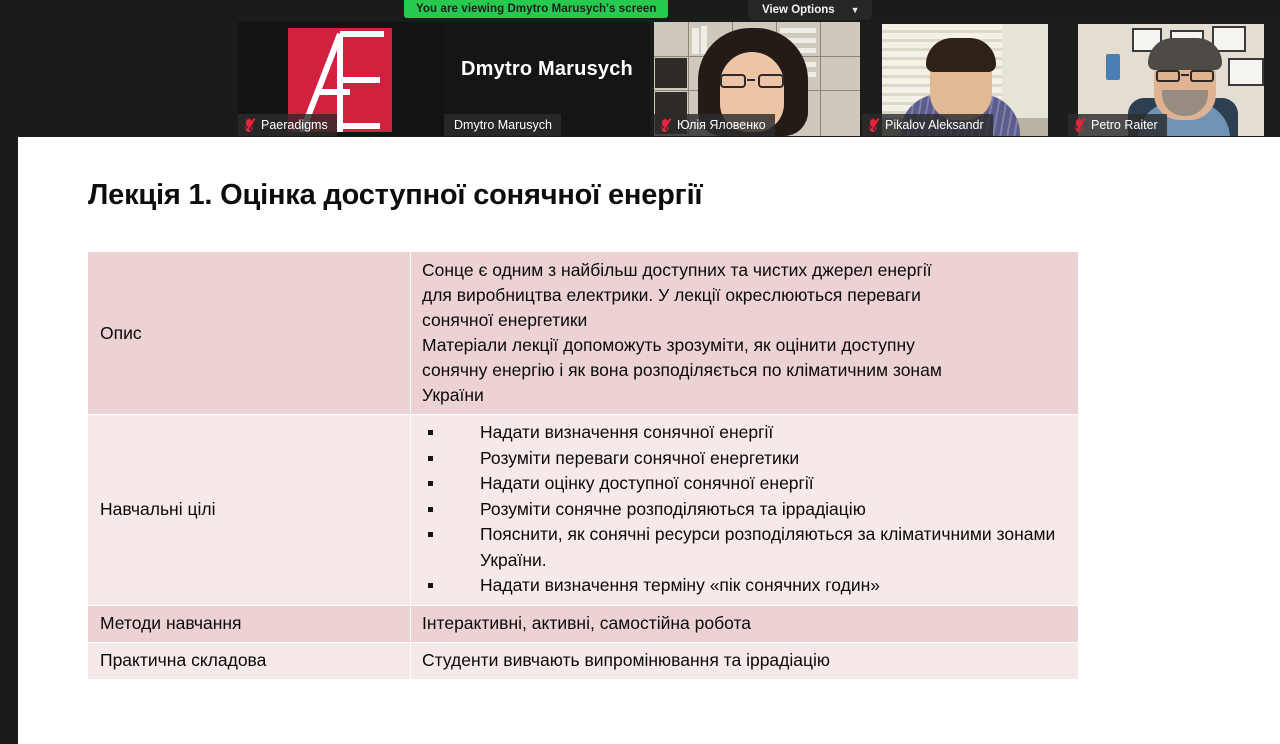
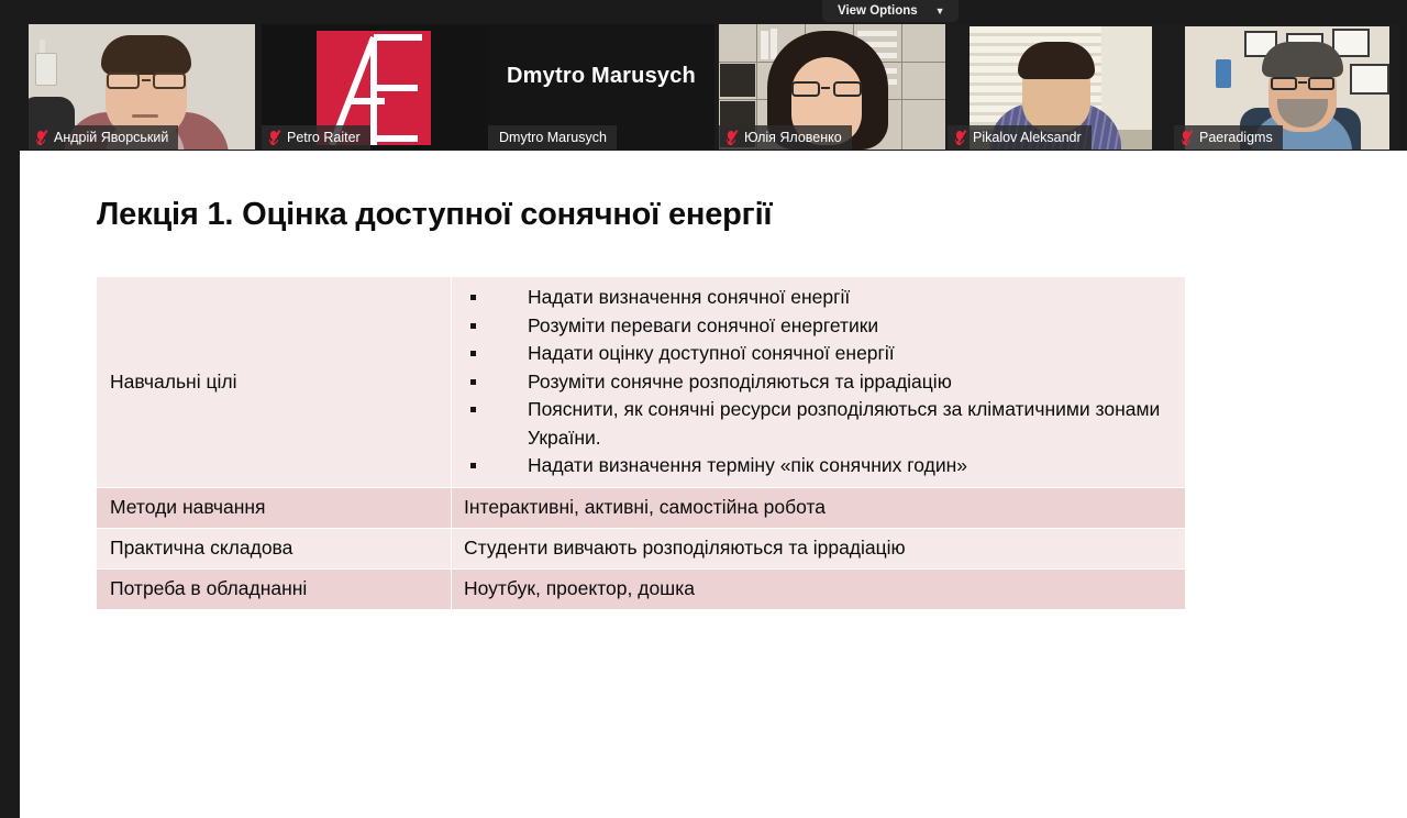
- You are viewing Dmytro Marusych's screen
  View Options
  ▼
+ Андрій Яворський
- Paeradigms
+ Petro Raiter
  Dmytro Marusych
  Dmytro Marusych
  Юлія Яловенко
  Pikalov Aleksandr
- Petro Raiter
+ Paeradigms
  Лекція 1. Оцінка доступної сонячної енергії
- Опис	Сонце є одним з найбільш доступних та чистих джерел енергії для виробництва електрики. У лекції окреслюються переваги сонячної енергетики Матеріали лекції допоможуть зрозуміти, як оцінити доступну сонячну енергію і як вона розподіляється по кліматичним зонам України
  Навчальні цілі	Надати визначення сонячної енергії Розуміти переваги сонячної енергетики Надати оцінку доступної сонячної енергії Розуміти сонячне розподіляються та іррадіацію Пояснити, як сонячні ресурси розподіляються за кліматичними зонами України. Надати визначення терміну «пік сонячних годин»
  Методи навчання	Інтерактивні, активні, самостійна робота
- Практична складова	Студенти вивчають випромінювання та іррадіацію
+ Практична складова	Студенти вивчають розподіляються та іррадіацію
+ Потреба в обладнанні	Ноутбук, проектор, дошка
